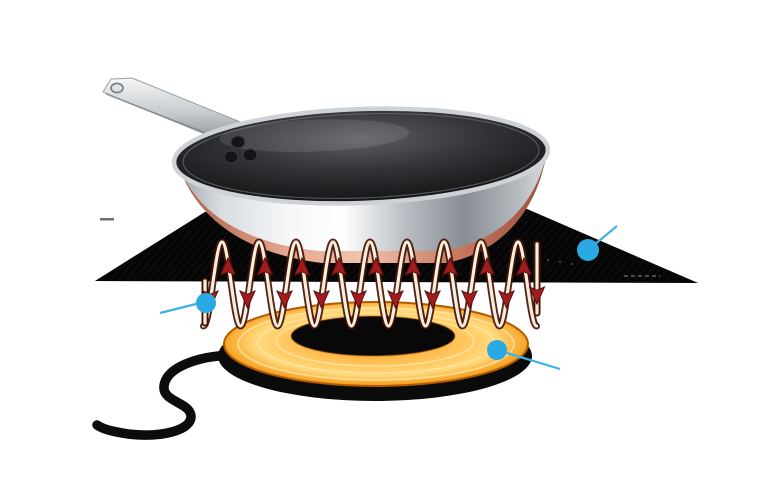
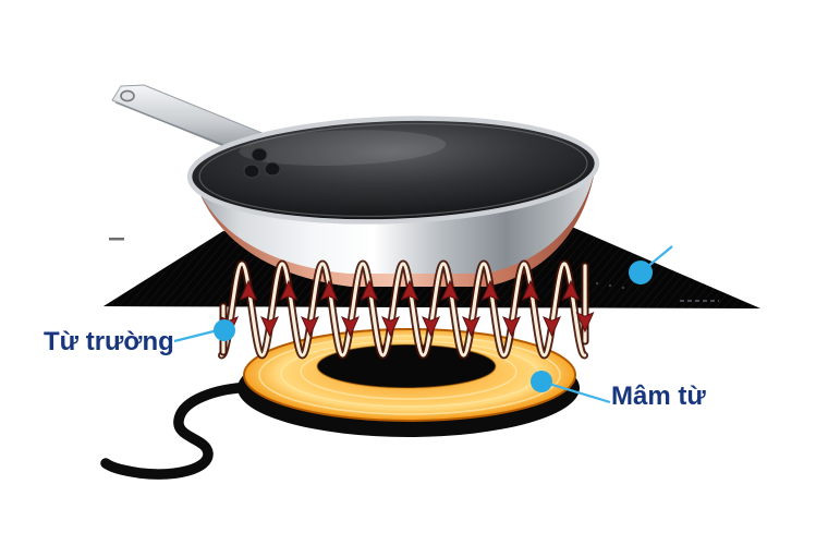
+ Từ trường
+ Mâm từ
